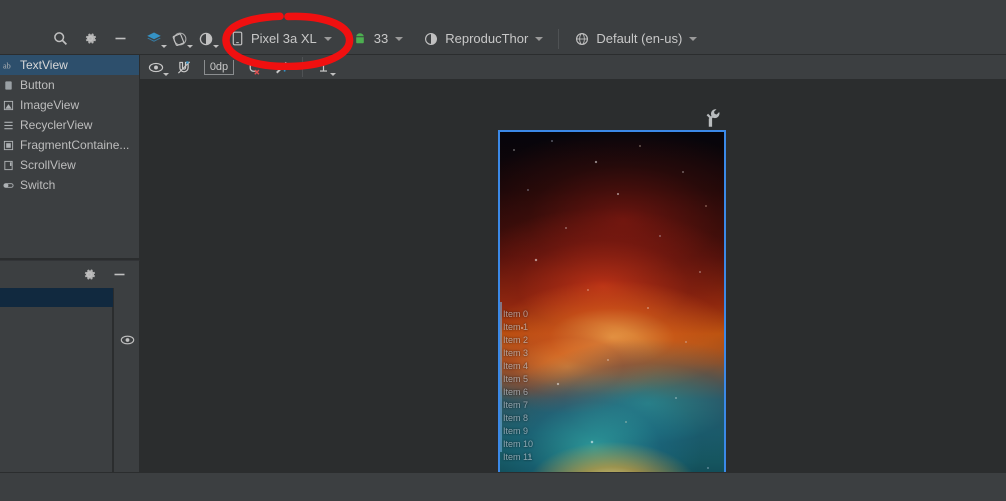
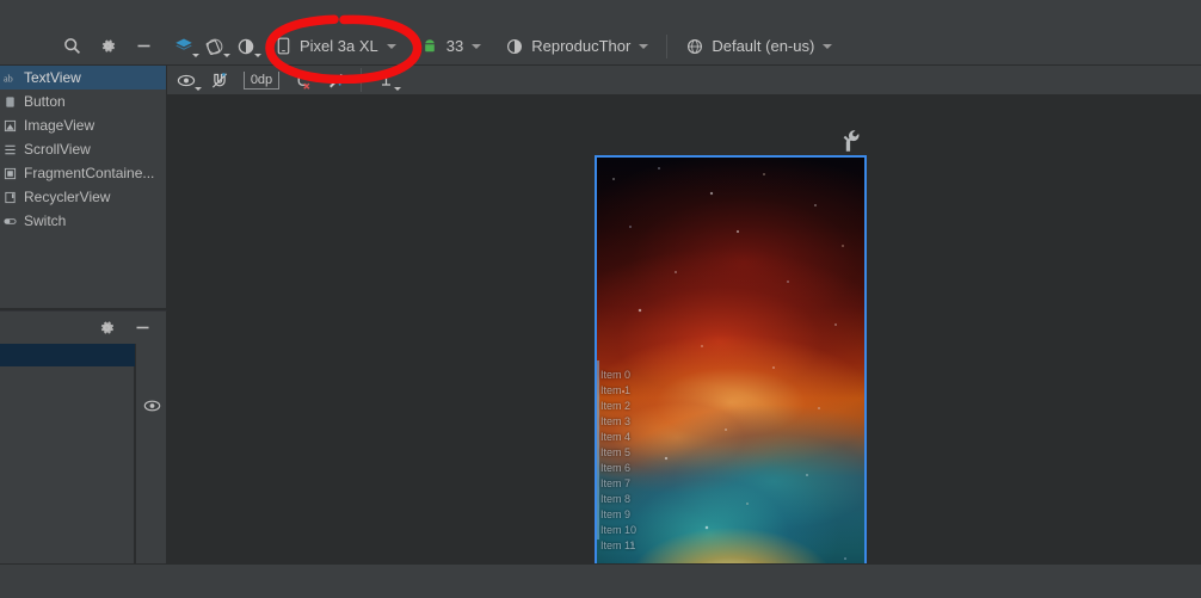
  Pixel 3a XL
  33
  ReproducThor
  Default (en-us)
  0dp
  ab
  TextView
  Button
  ImageView
- RecyclerView
+ ScrollView
  FragmentContaine...
- ScrollView
+ RecyclerView
  Switch
  Item 0
  Item 1
  Item 2
  Item 3
  Item 4
  Item 5
  Item 6
  Item 7
  Item 8
  Item 9
  Item 10
  Item 11
